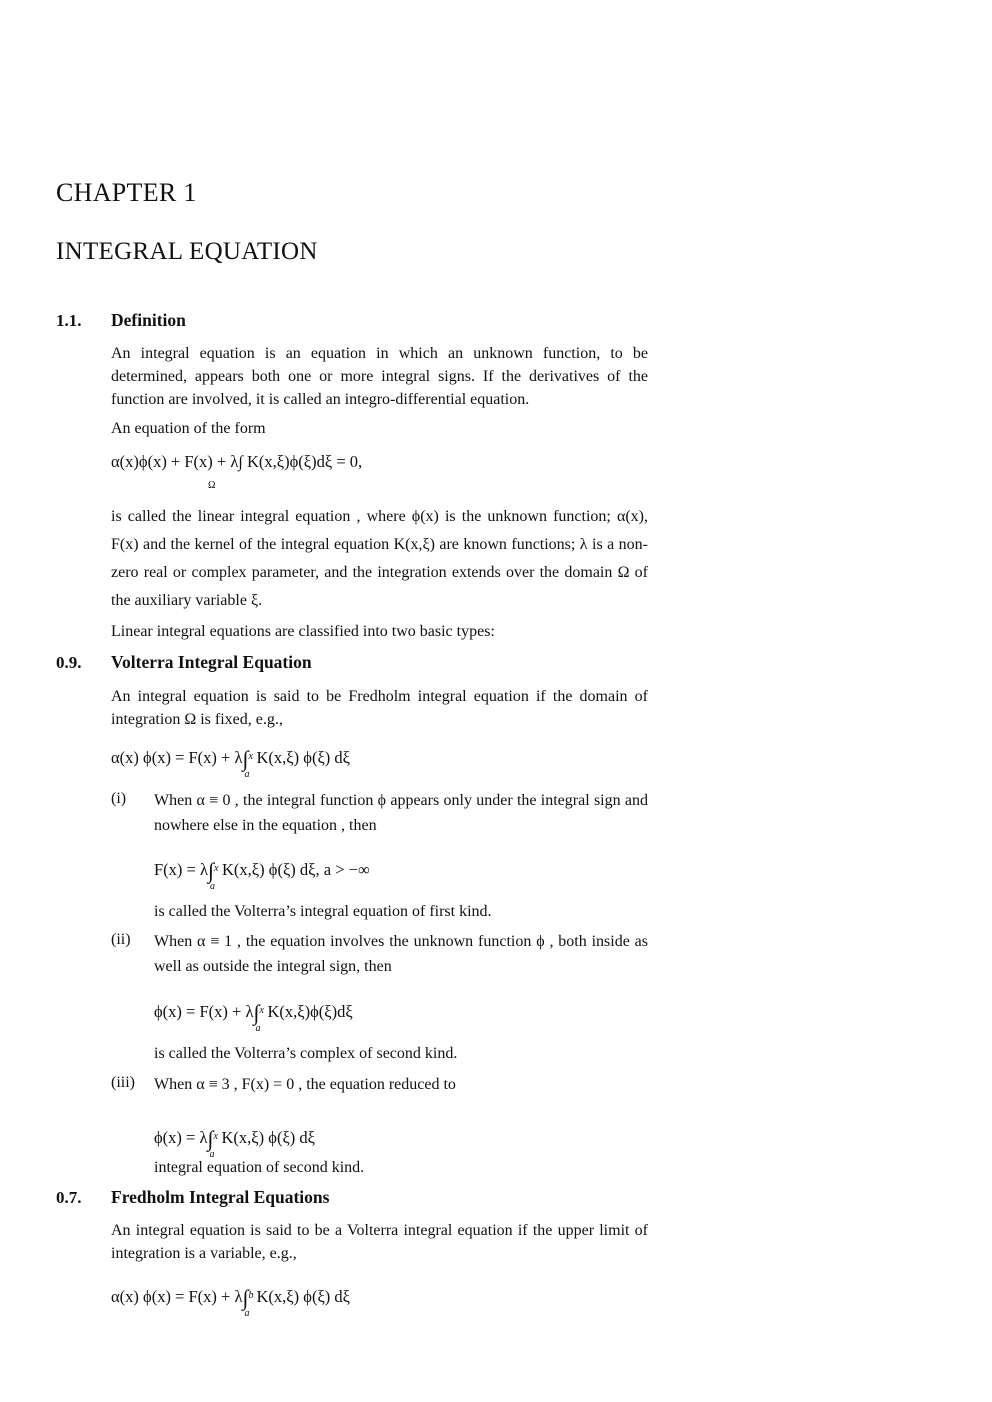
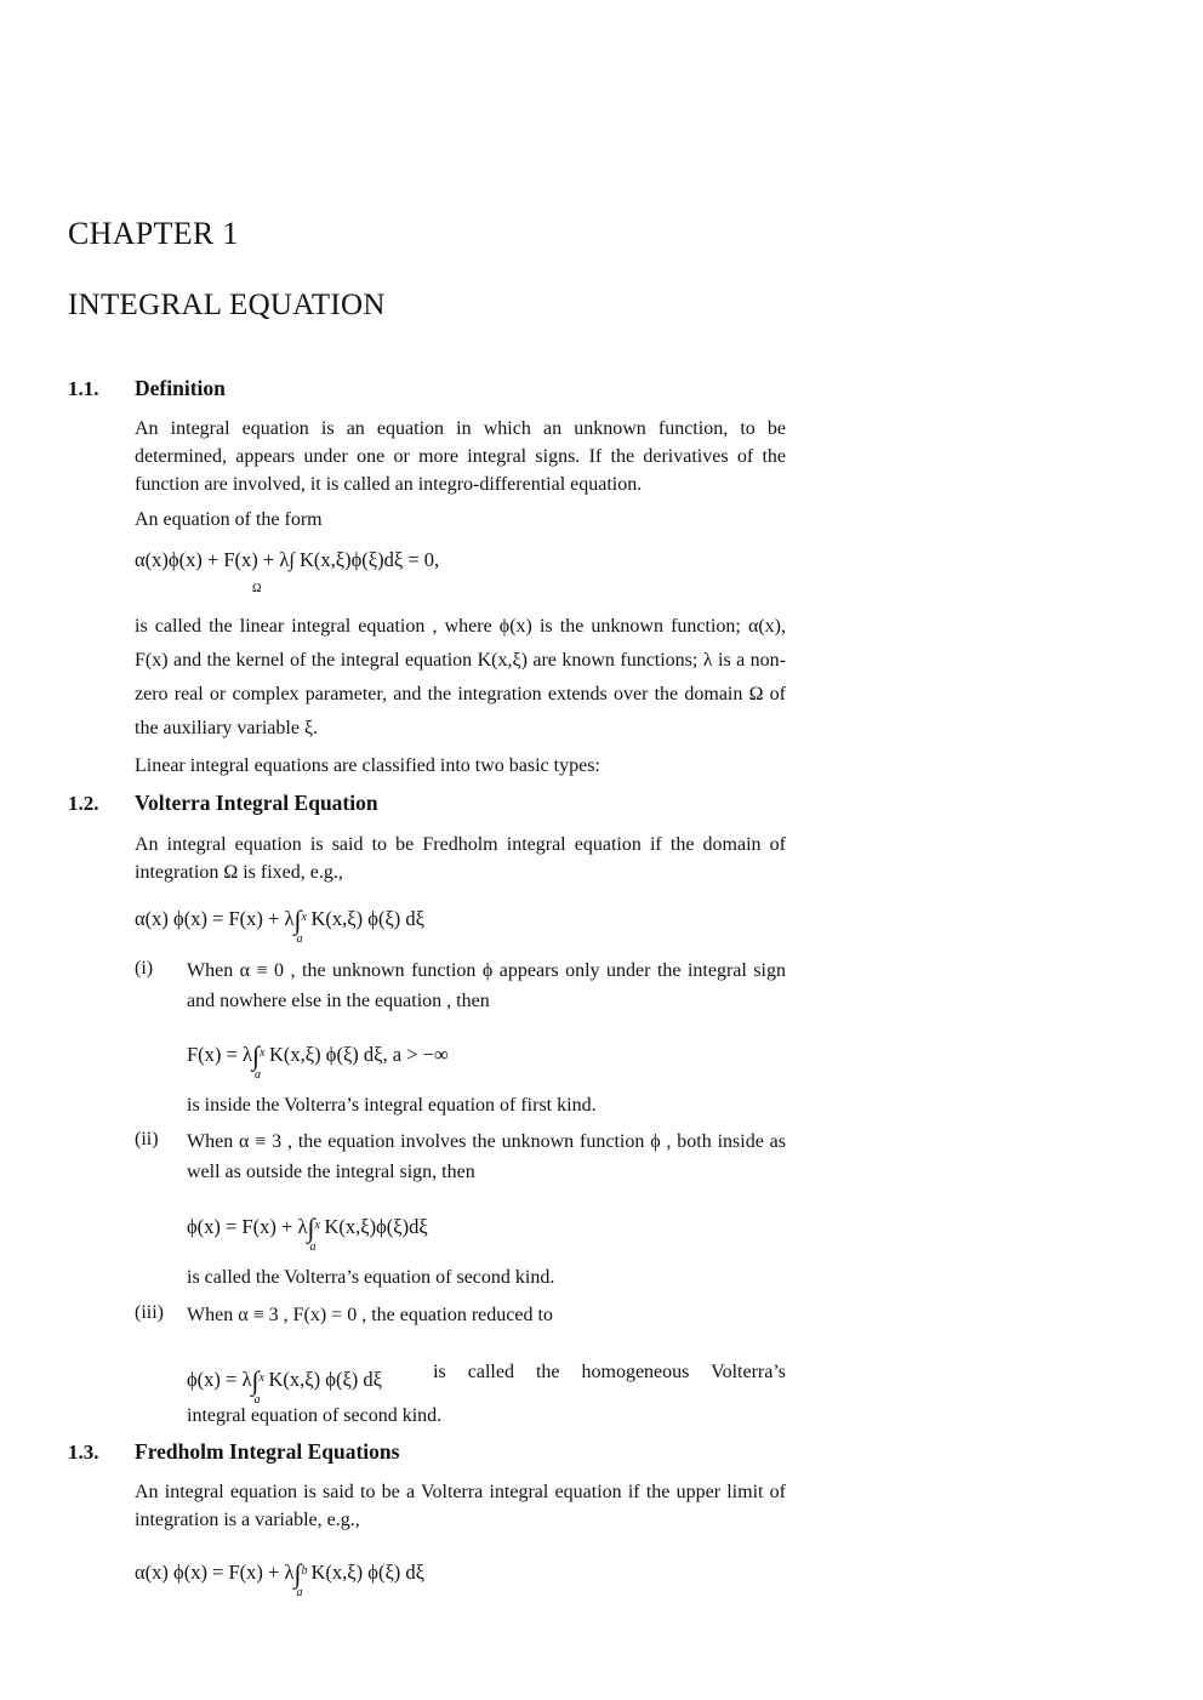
  CHAPTER 1
  INTEGRAL EQUATION
  1.1.
  Definition
- An integral equation is an equation in which an unknown function, to be determined, appears both one or more integral signs. If the derivatives of the function are involved, it is called an integro-differential equation.
+ An integral equation is an equation in which an unknown function, to be determined, appears under one or more integral signs. If the derivatives of the function are involved, it is called an integro-differential equation.
  An equation of the form
  α(x)ϕ(x) + F(x) + λ∫ K(x,ξ)ϕ(ξ)dξ = 0,
  Ω
  is called the linear integral equation , where ϕ(x) is the unknown function; α(x), F(x) and the kernel of the integral equation K(x,ξ) are known functions; λ is a non-zero real or complex parameter, and the integration extends over the domain Ω of the auxiliary variable ξ.
  Linear integral equations are classified into two basic types:
- 0.9.
+ 1.2.
  Volterra Integral Equation
  An integral equation is said to be Fredholm integral equation if the domain of integration Ω is fixed, e.g.,
  α(x) ϕ(x) = F(x) + λ∫
  x
  a
  K(x,ξ) ϕ(ξ) dξ
  (i)
- When α ≡ 0 , the integral function ϕ appears only under the integral sign and nowhere else in the equation , then
+ When α ≡ 0 , the unknown function ϕ appears only under the integral sign and nowhere else in the equation , then
  F(x) = λ∫
  x
  a
  K(x,ξ) ϕ(ξ) dξ, a > −∞
- is called the Volterra’s integral equation of first kind.
+ is inside the Volterra’s integral equation of first kind.
  (ii)
- When α ≡ 1 , the equation involves the unknown function ϕ , both inside as well as outside the integral sign, then
+ When α ≡ 3 , the equation involves the unknown function ϕ , both inside as well as outside the integral sign, then
  ϕ(x) = F(x) + λ∫
  x
  a
  K(x,ξ)ϕ(ξ)dξ
- is called the Volterra’s complex of second kind.
+ is called the Volterra’s equation of second kind.
  (iii)
  When α ≡ 3 , F(x) = 0 , the equation reduced to
  ϕ(x) = λ∫
  x
  a
  K(x,ξ) ϕ(ξ) dξ
+ is called the homogeneous Volterra’s
  integral equation of second kind.
- 0.7.
+ 1.3.
  Fredholm Integral Equations
  An integral equation is said to be a Volterra integral equation if the upper limit of integration is a variable, e.g.,
  α(x) ϕ(x) = F(x) + λ∫
  b
  a
  K(x,ξ) ϕ(ξ) dξ
